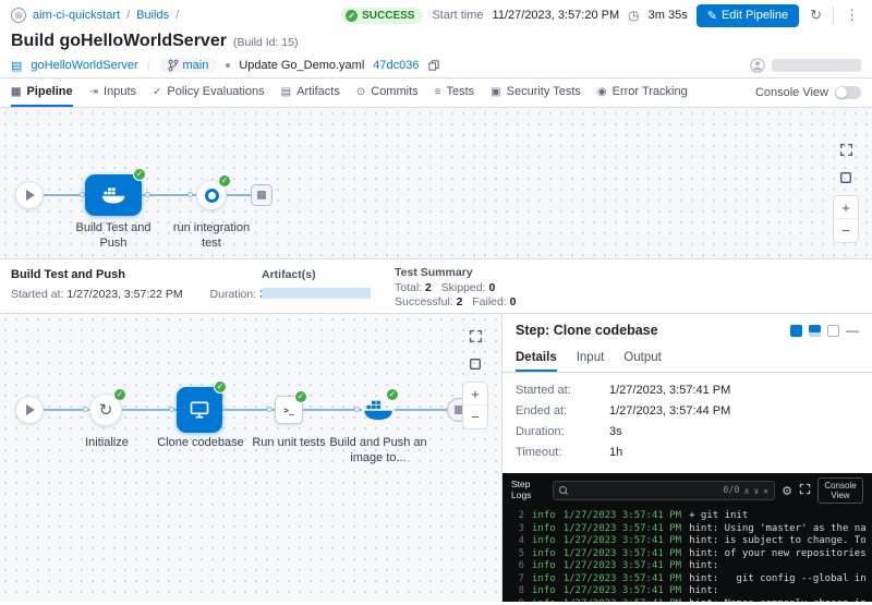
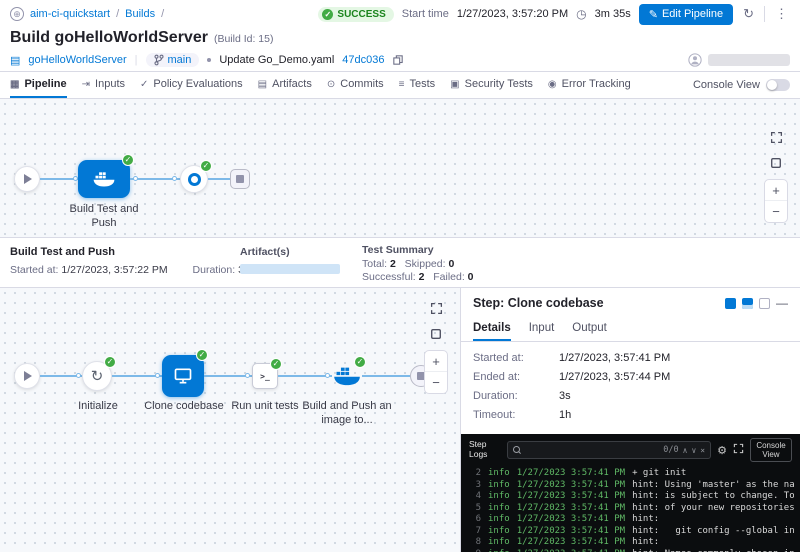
  ⊕
  aim-ci-quickstart
  /
  Builds
  /
  ✓
  SUCCESS
  Start time
- 11/27/2023, 3:57:20 PM
+ 1/27/2023, 3:57:20 PM
  ◷
  3m 35s
  ✎
  Edit Pipeline
  ↻
  ⋮
  Build goHelloWorldServer
  (Build Id: 15)
  ▤
  goHelloWorldServer
  main
  Update Go_Demo.yaml
  47dc036
  ▦
  Pipeline
  ⇥
  Inputs
  ✓
  Policy Evaluations
  ▤
  Artifacts
  ⊙
  Commits
  ≡
  Tests
  ▣
  Security Tests
  ◉
  Error Tracking
  Console View
  ✓
  Build Test and Push
  ✓
- run integration test
  +
  −
  Build Test and Push
  Started at: 1/27/2023, 3:57:22 PM Duration:
  Artifact(s)
  Test Summary
  Total: 2 Skipped: 0
  Successful: 2 Failed: 0
  ↻
  ✓
  Initialize
  ✓
  Clone codebase
  >_
  ✓
  Run unit tests
  ✓
  Build and Push an image to...
  +
  −
  Step: Clone codebase
  —
  Details
  Input
  Output
  Started at:
  1/27/2023, 3:57:41 PM
  Ended at:
  1/27/2023, 3:57:44 PM
  Duration:
  3s
  Timeout:
  1h
  Step Logs
  0/0
  ∧
  ∨
  ×
  ⚙
  Console View
  2
  info
  1/27/2023 3:57:41 PM
  + git init
  3
  info
  1/27/2023 3:57:41 PM
  hint: Using 'master' as the na
  4
  info
  1/27/2023 3:57:41 PM
  hint: is subject to change. To
  5
  info
  1/27/2023 3:57:41 PM
  hint: of your new repositories
  6
  info
  1/27/2023 3:57:41 PM
  hint:
  7
  info
  1/27/2023 3:57:41 PM
  hint: git config --global in
  8
  info
  1/27/2023 3:57:41 PM
  hint:
